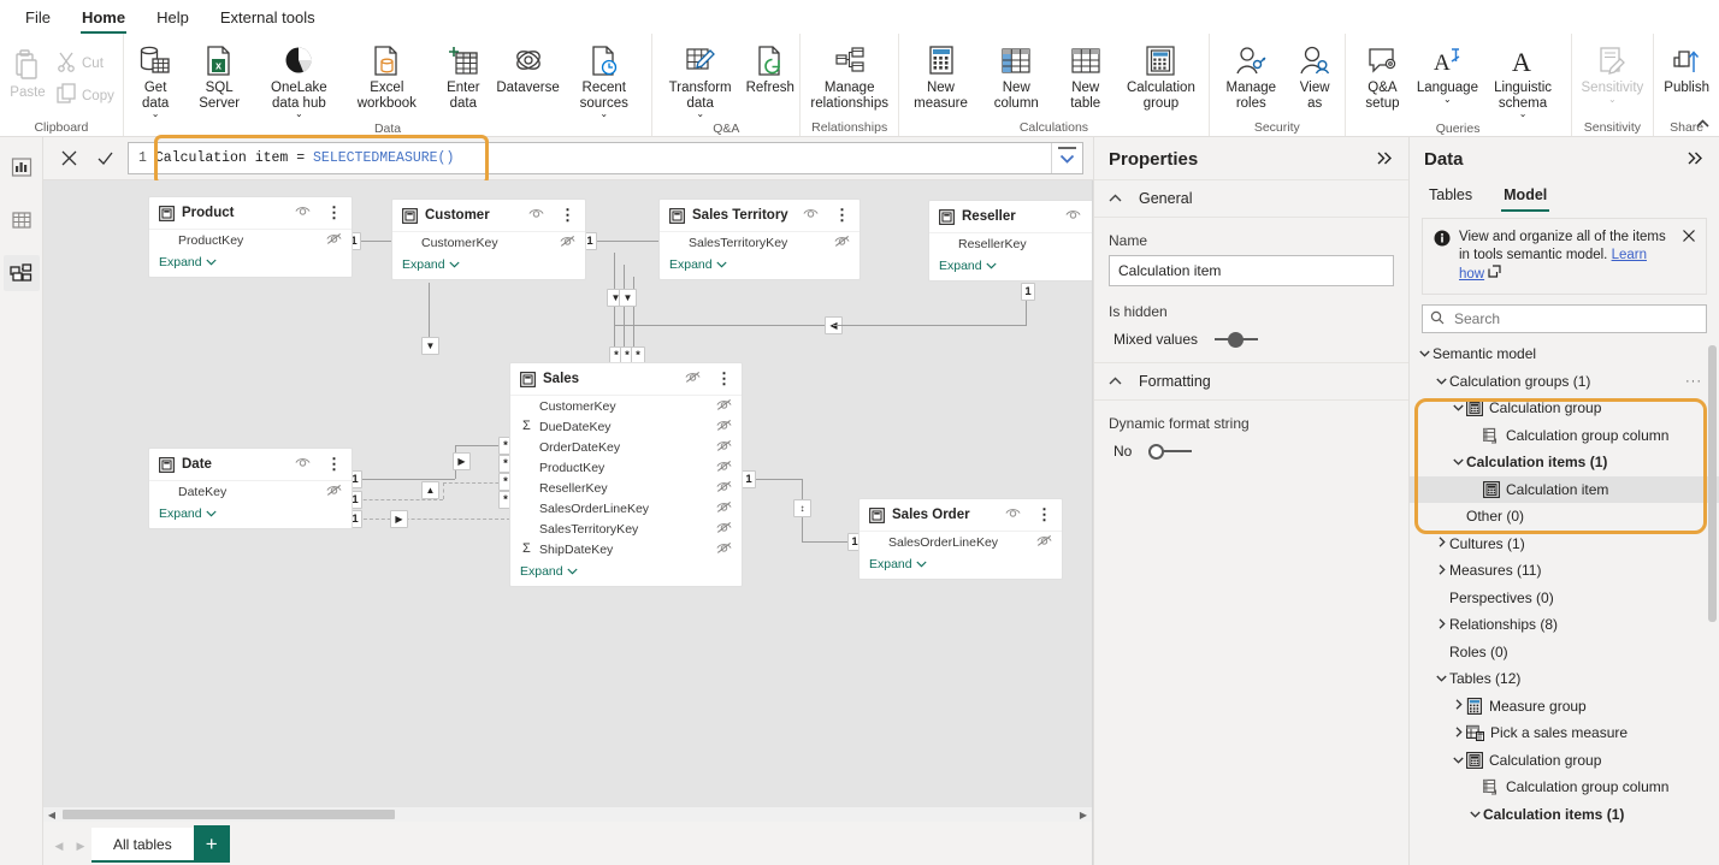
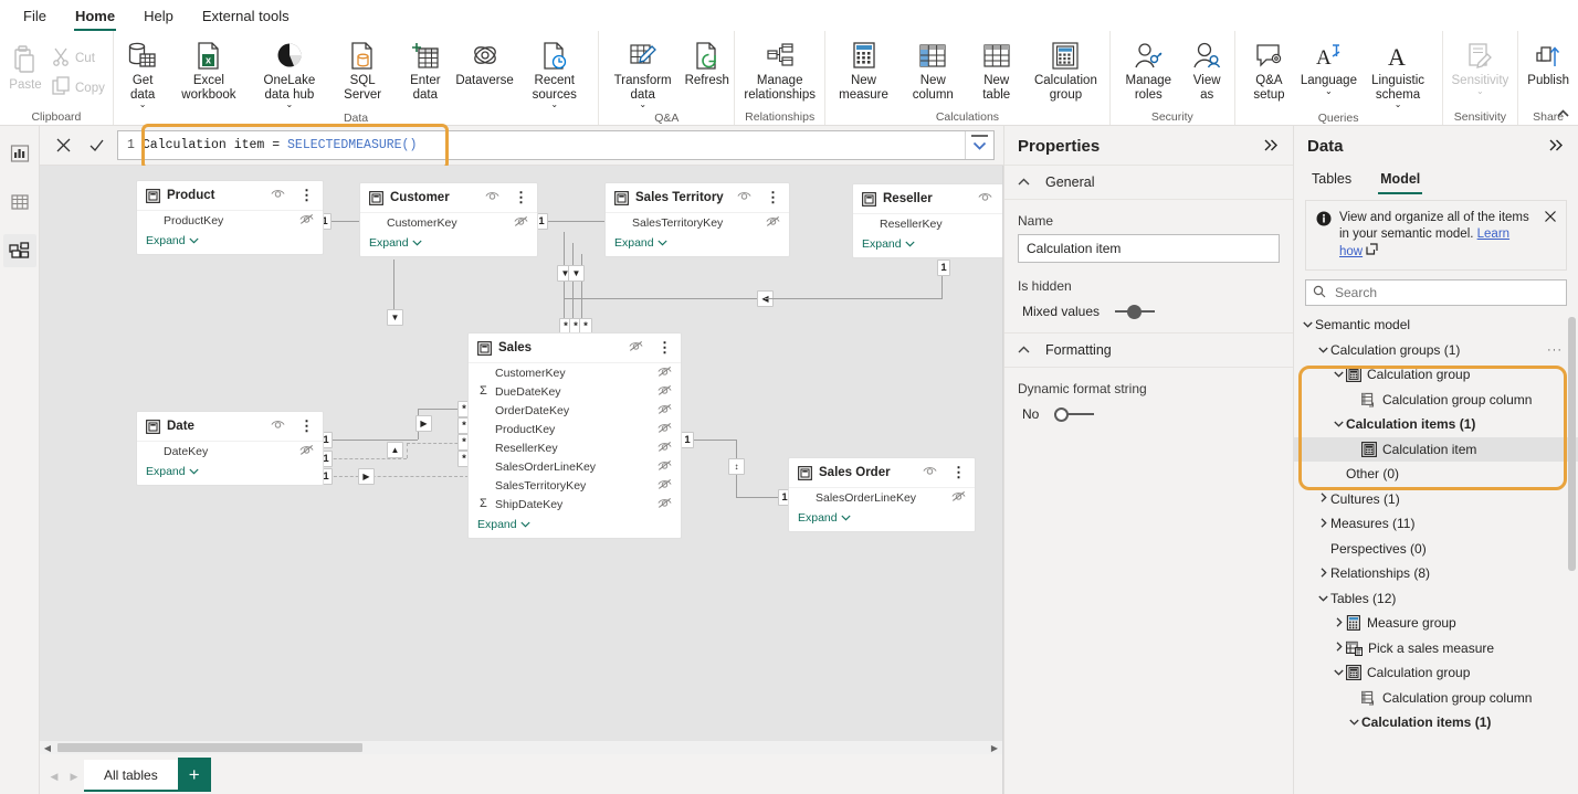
  File
  Home
  Help
  External tools
  Paste
  Cut
  Copy
  Clipboard
  Get data
  ⌄
  x
- SQL Server
+ Excel workbook
  OneLake data hub
  ⌄
- Excel workbook
+ SQL Server
  Enter data
  Dataverse
  Recent sources
  ⌄
  Data
  Transform data
  ⌄
  Refresh
  Q&A
  Manage relationships
  Relationships
  New measure
  New column
  New table
  Calculation group
  Calculations
  Manage roles
  View as
  Security
  Q&A setup
  A
  Language
  ⌄
  A
  Linguistic schema
  ⌄
  Queries
  Sensitivity
  ⌄
  Sensitivity
  Publish
  Share
  1 Calculation item = SELECTEDMEASURE()
  1
  ▼
  1
  ▼
  ▼
  *
  *
  *
  1
  1
  ▶
  1
  ▲
  1
  ▶
  *
  *
  *
  *
  1
  ↕
  1
  Product
  ⋮
  ProductKey
  Expand
  Customer
  ⋮
  CustomerKey
  Expand
  Sales Territory
  ⋮
  SalesTerritoryKey
  Expand
  Reseller
  ResellerKey
  Expand
  Date
  ⋮
  DateKey
  Expand
  Sales
  ⋮
  CustomerKey
  Σ
  DueDateKey
  OrderDateKey
  ProductKey
  ResellerKey
  SalesOrderLineKey
  SalesTerritoryKey
  Σ
  ShipDateKey
  Expand
  Sales Order
  ⋮
  SalesOrderLineKey
  Expand
  ◀
  ▶
  ◀
  ▶
  All tables
  +
  Properties
  General
  Name
  Calculation item
  Is hidden
  Mixed values
  Formatting
  Dynamic format string
  No
  Data
  Tables
  Model
- View and organize all of the items in tools semantic model. Learn how
+ View and organize all of the items in your semantic model. Learn how
  Search
  Semantic model
  Calculation groups (1)
  ···
  Calculation group
  Calculation group column
  Calculation items (1)
  Calculation item
  Other (0)
  Cultures (1)
  Measures (11)
  Perspectives (0)
  Relationships (8)
- Roles (0)
  Tables (12)
  Measure group
  Pick a sales measure
  Calculation group
  Calculation group column
  Calculation items (1)
